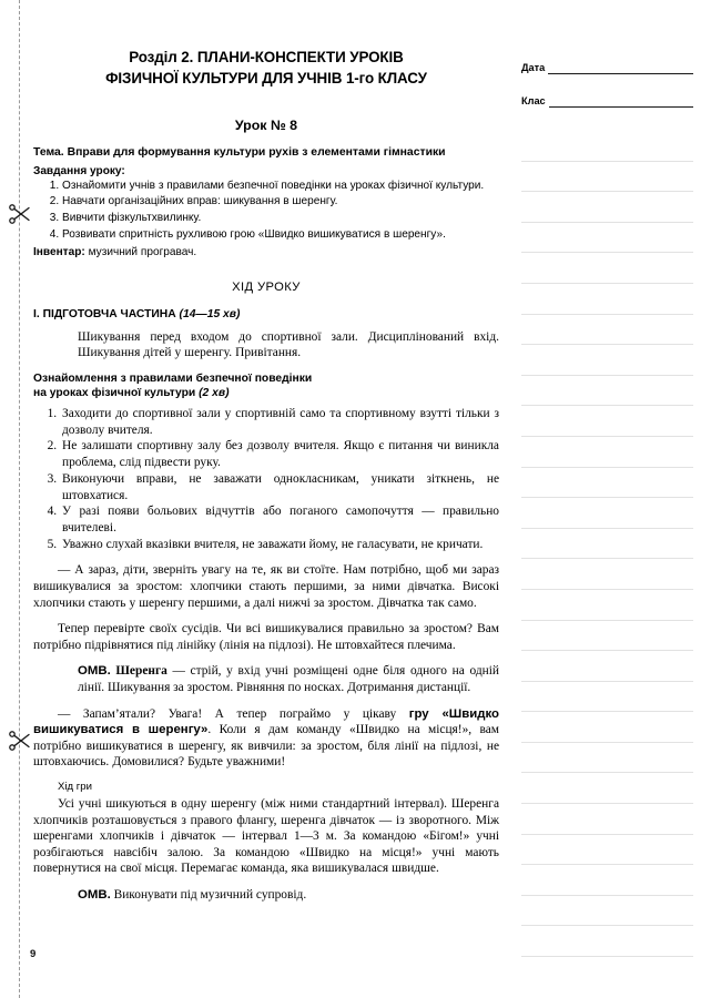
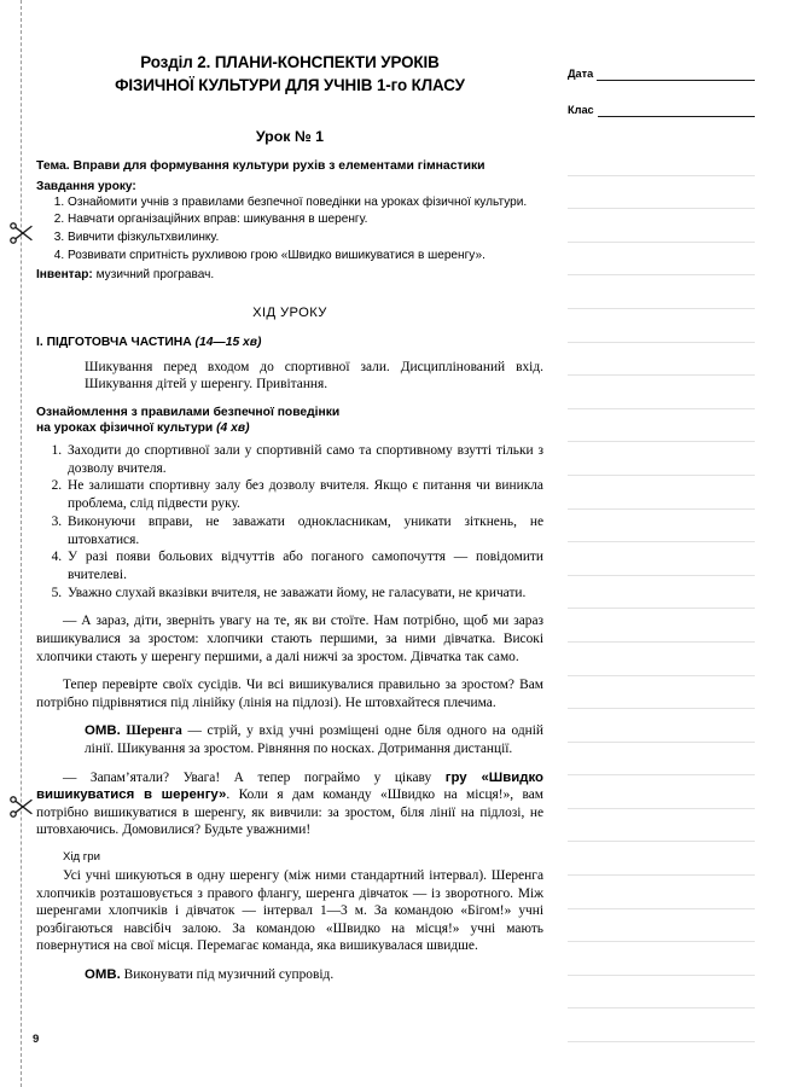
  Розділ 2. ПЛАНИ-КОНСПЕКТИ УРОКІВ
  ФІЗИЧНОЇ КУЛЬТУРИ ДЛЯ УЧНІВ 1-го КЛАСУ
- Урок № 8
+ Урок № 1
  Тема. Вправи для формування культури рухів з елементами гімнастики
  Завдання уроку:
  Ознайомити учнів з правилами безпечної поведінки на уроках фізичної культури.
  Навчати організаційних вправ: шикування в шеренгу.
  Вивчити фізкультхвилинку.
  Розвивати спритність рухливою грою «Швидко вишикуватися в шеренгу».
  Інвентар: музичний програвач.
  ХІД УРОКУ
  І. ПІДГОТОВЧА ЧАСТИНА (14—15 хв)
  Шикування перед входом до спортивної зали. Дисциплінований вхід. Шикування дітей у шеренгу. Привітання.
  Ознайомлення з правилами безпечної поведінки
- на уроках фізичної культури (2 хв)
+ на уроках фізичної культури (4 хв)
  Заходити до спортивної зали у спортивній само та спортивному взутті тільки з дозволу вчителя.
  Не залишати спортивну залу без дозволу вчителя. Якщо є питання чи виникла проблема, слід підвести руку.
  Виконуючи вправи, не заважати однокласникам, уникати зіткнень, не штовхатися.
- У разі появи больових відчуттів або поганого самопочуття — правильно вчителеві.
+ У разі появи больових відчуттів або поганого самопочуття — повідомити вчителеві.
  Уважно слухай вказівки вчителя, не заважати йому, не галасувати, не кричати.
  — А зараз, діти, зверніть увагу на те, як ви стоїте. Нам потрібно, щоб ми зараз вишикувалися за зростом: хлопчики стають першими, за ними дівчатка. Високі хлопчики стають у шеренгу першими, а далі нижчі за зростом. Дівчатка так само.
  Тепер перевірте своїх сусідів. Чи всі вишикувалися правильно за зростом? Вам потрібно підрівнятися під лінійку (лінія на підлозі). Не штовхайтеся плечима.
  ОМВ. Шеренга — стрій, у вхід учні розміщені одне біля одного на одній лінії. Шикування за зростом. Рівняння по носках. Дотримання дистанції.
  — Запам’ятали? Увага! А тепер пограймо у цікаву гру «Швидко вишикуватися в шеренгу». Коли я дам команду «Швидко на місця!», вам потрібно вишикуватися в шеренгу, як вивчили: за зростом, біля лінії на підлозі, не штовхаючись. Домовилися? Будьте уважними!
  Хід гри
  Усі учні шикуються в одну шеренгу (між ними стандартний інтервал). Шеренга хлопчиків розташовується з правого флангу, шеренга дівчаток — із зворотного. Між шеренгами хлопчиків і дівчаток — інтервал 1—3 м. За командою «Бігом!» учні розбігаються навсібіч залою. За командою «Швидко на місця!» учні мають повернутися на свої місця. Перемагає команда, яка вишикувалася швидше.
  ОМВ. Виконувати під музичний супровід.
  Дата
  Клас
  9
